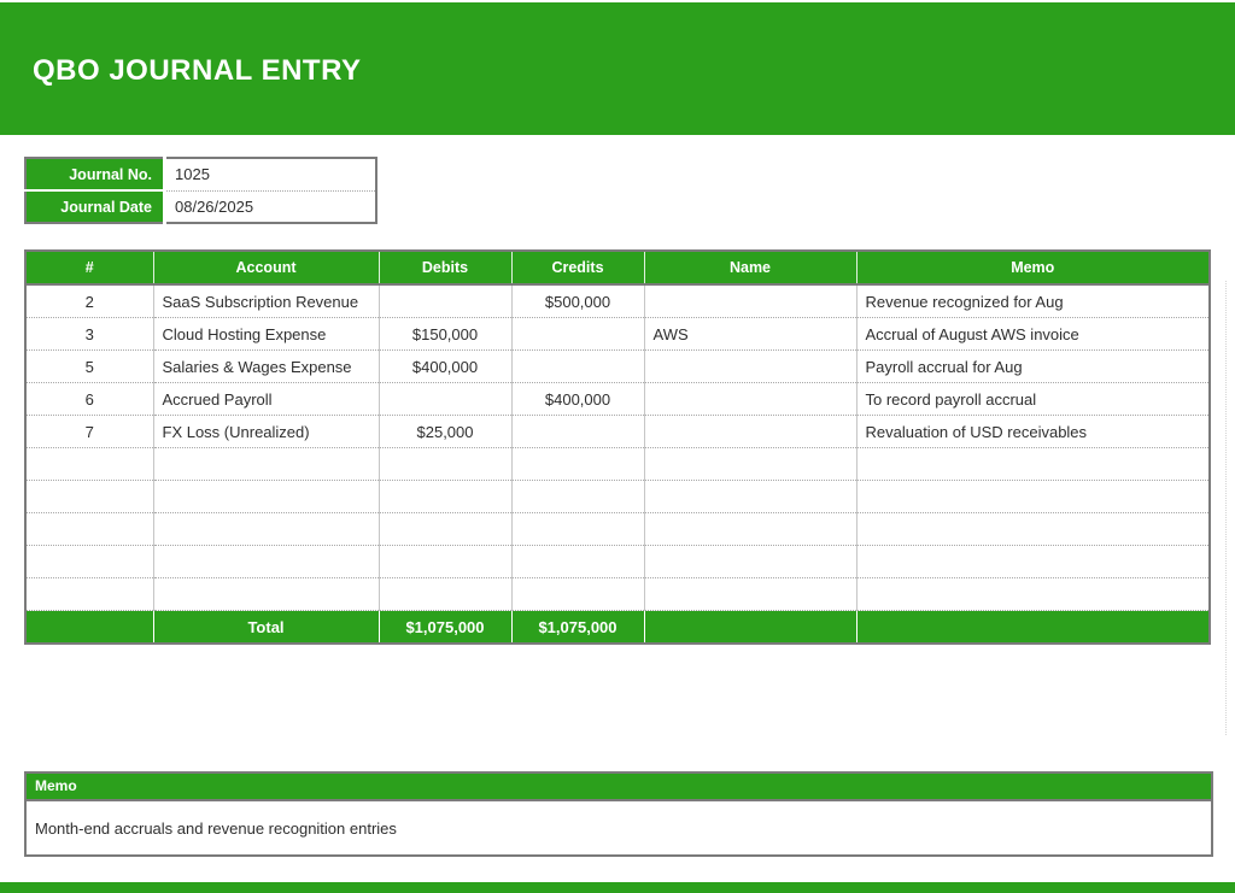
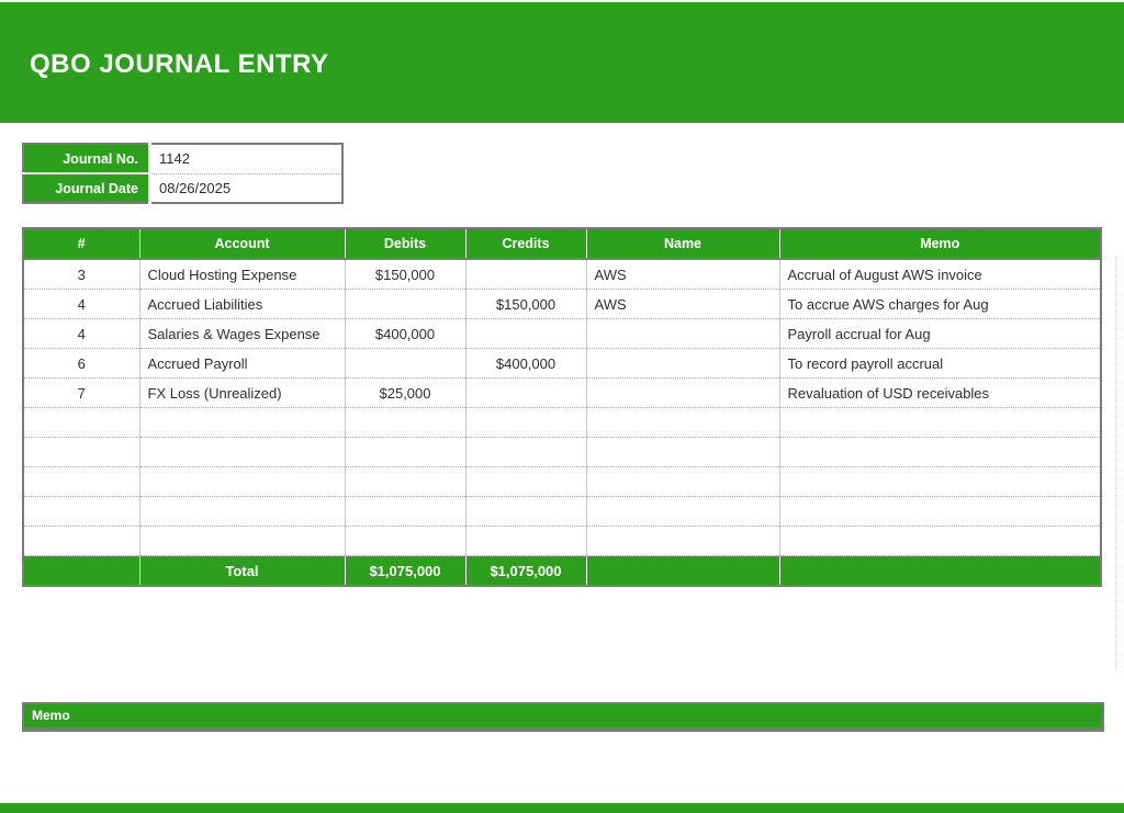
  QBO JOURNAL ENTRY
- Journal No.	1025
+ Journal No.	1142
  Journal Date	08/26/2025
  #	Account	Debits	Credits	Name	Memo
- 2	SaaS Subscription Revenue		$500,000		Revenue recognized for Aug
  3	Cloud Hosting Expense	$150,000		AWS	Accrual of August AWS invoice
+ 4	Accrued Liabilities		$150,000	AWS	To accrue AWS charges for Aug
- 5	Salaries & Wages Expense	$400,000			Payroll accrual for Aug
+ 4	Salaries & Wages Expense	$400,000			Payroll accrual for Aug
  6	Accrued Payroll		$400,000		To record payroll accrual
  7	FX Loss (Unrealized)	$25,000			Revaluation of USD receivables
  	Total	$1,075,000	$1,075,000
  Memo
- Month-end accruals and revenue recognition entries
